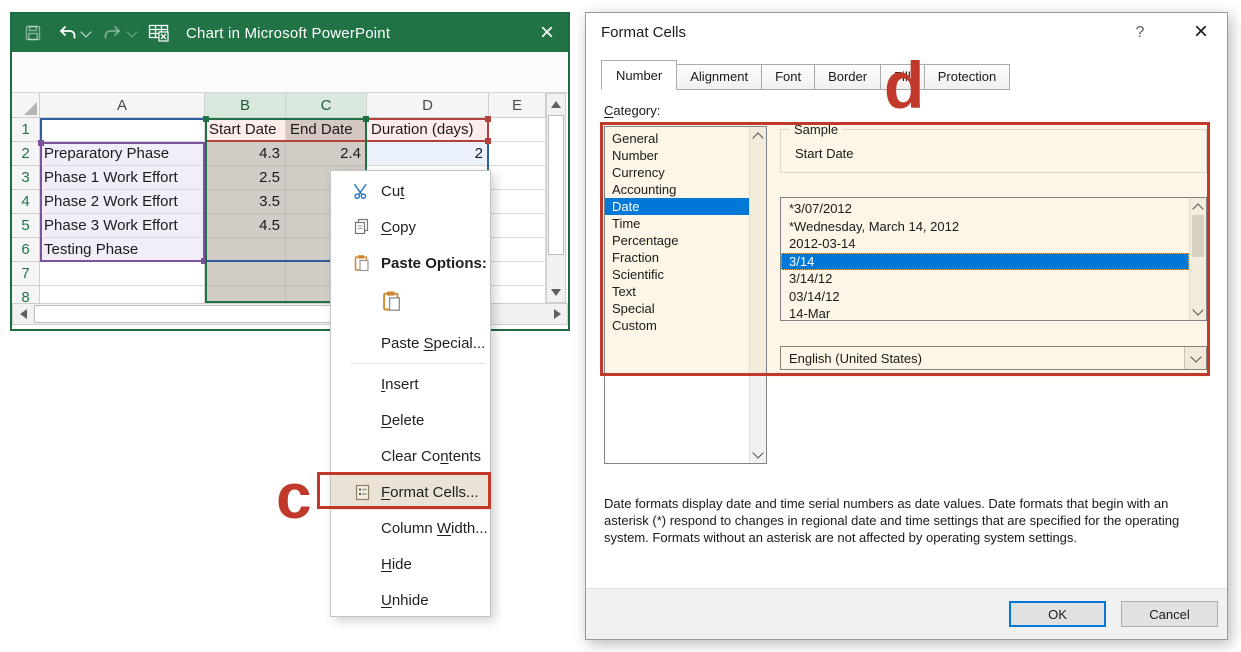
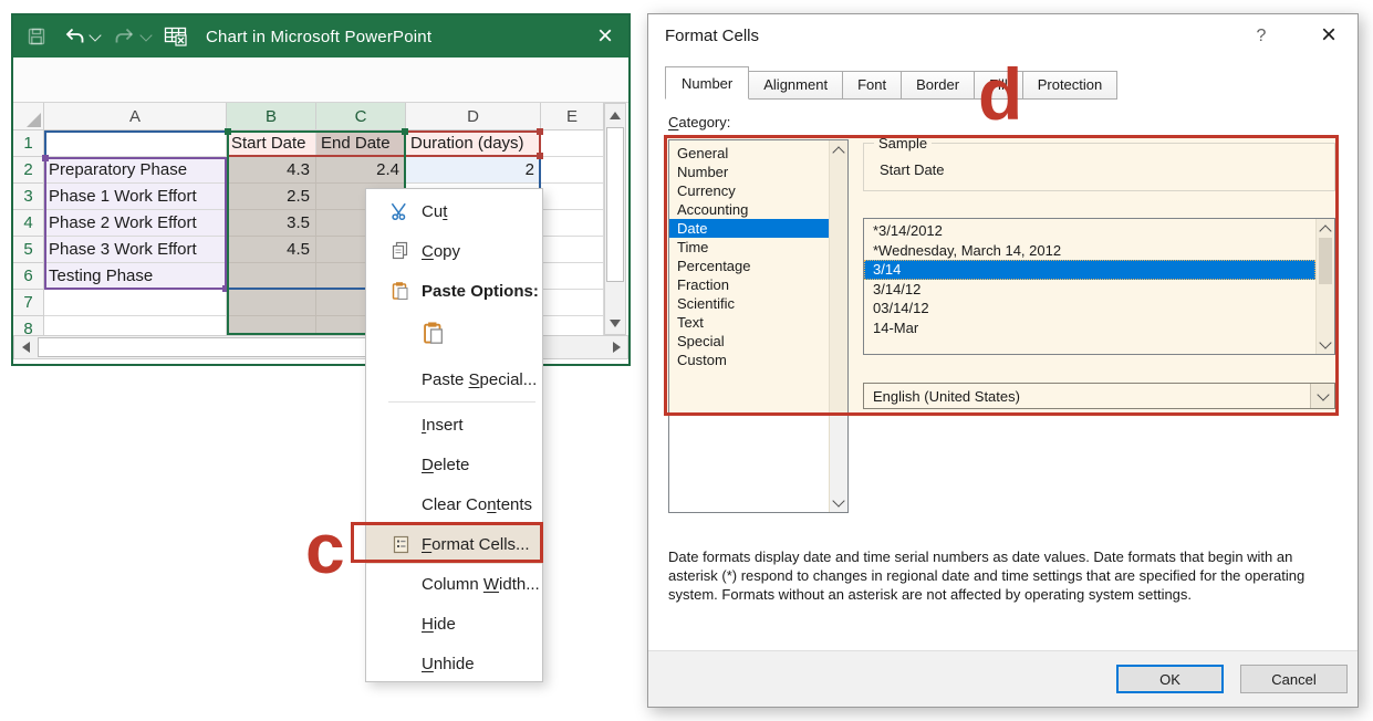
  Chart in Microsoft PowerPoint
  ×
  A
  B
  C
  D
  E
  1
  Start Date
  End Date
  Duration (days)
  2
  Preparatory Phase
  4.3
  2.4
  2
  3
  Phase 1 Work Effort
  2.5
  4
  Phase 2 Work Effort
  3.5
  5
  Phase 3 Work Effort
  4.5
  6
  Testing Phase
  7
  8
  Cut
  Copy
  Paste Options:
  Paste Special...
  Insert
  Delete
  Clear Contents
  Format Cells...
  Column Width...
  Hide
  Unhide
  c
  Format Cells
  ?
  ×
  Number
  Alignment
  Font
  Border
  Fill
  Protection
  Category:
  General
  Number
  Currency
  Accounting
  Date
  Time
  Percentage
  Fraction
  Scientific
  Text
  Special
  Custom
  Sample
  Start Date
- *3/07/2012
+ *3/14/2012
  *Wednesday, March 14, 2012
- 2012-03-14
  3/14
  3/14/12
  03/14/12
  14-Mar
  English (United States)
  Date formats display date and time serial numbers as date values. Date formats that begin with an asterisk (*) respond to changes in regional date and time settings that are specified for the operating system. Formats without an asterisk are not affected by operating system settings.
  OK
  Cancel
  d
